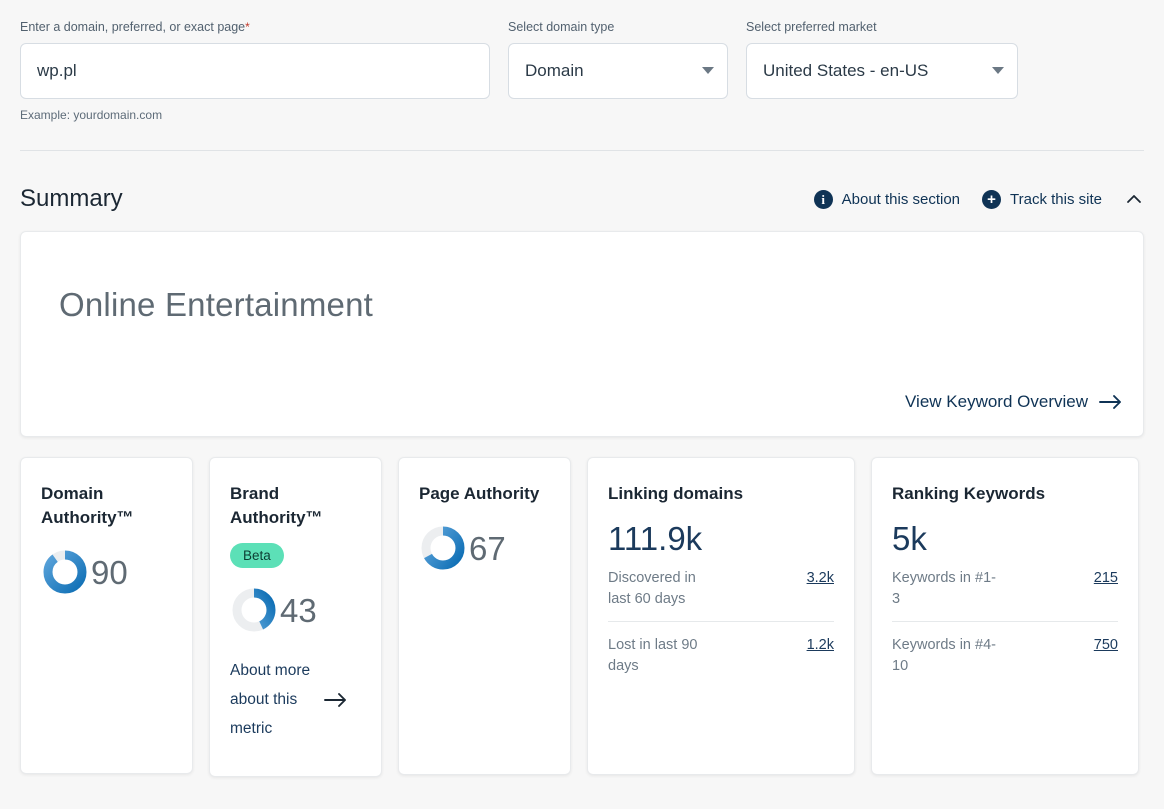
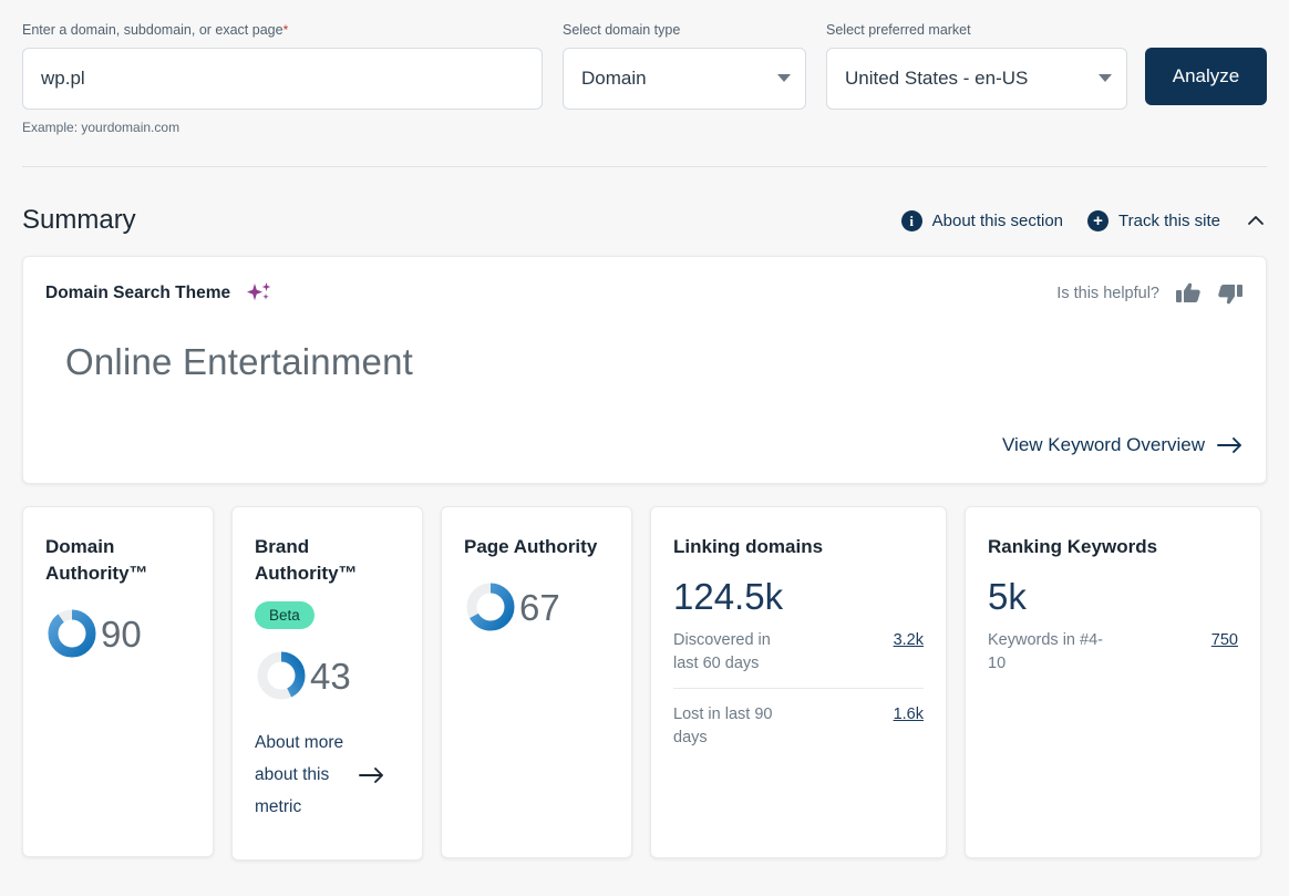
- Enter a domain, preferred, or exact page*
+ Enter a domain, subdomain, or exact page*
  wp.pl
  Example: yourdomain.com
  Select domain type
  Domain
  Select preferred market
  United States - en-US
+ Analyze
  Summary
  i
  About this section
  +
  Track this site
+ Domain Search Theme
+ Is this helpful?
  Online Entertainment
  View Keyword Overview
  Domain Authority™
  90
  Brand Authority™
  Beta
  43
  About more about this metric
  Page Authority
  67
  Linking domains
- 111.9k
+ 124.5k
  Discovered in last 60 days
  3.2k
  Lost in last 90 days
- 1.2k
+ 1.6k
  Ranking Keywords
  5k
- Keywords in #1-3
- 215
  Keywords in #4-10
  750
